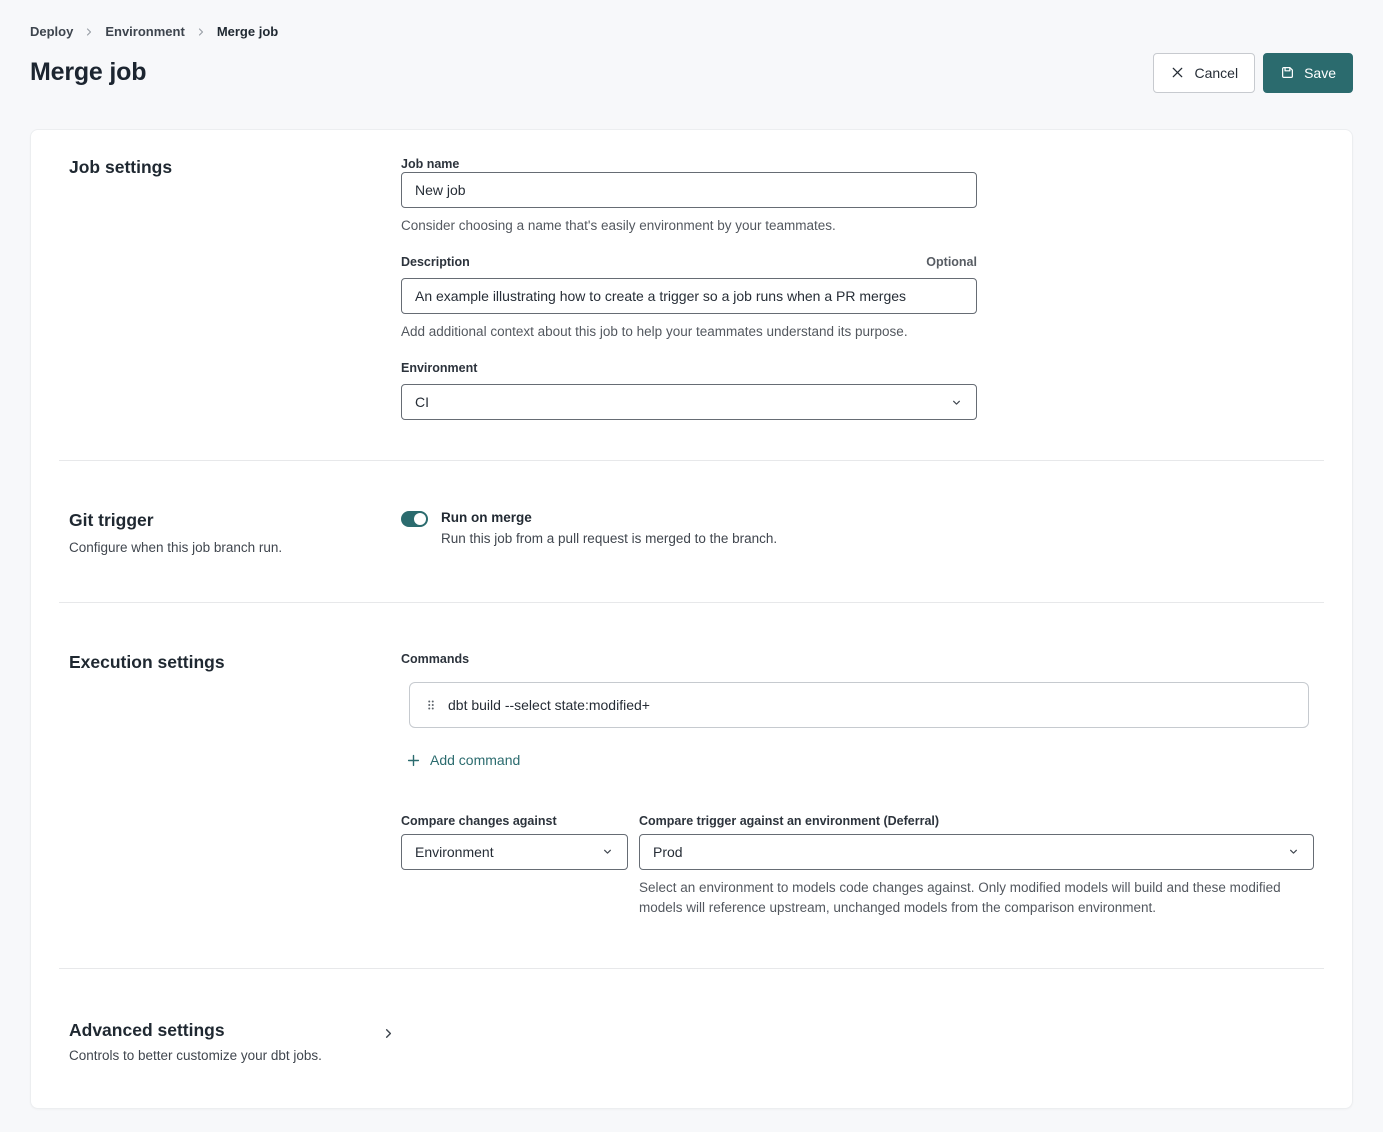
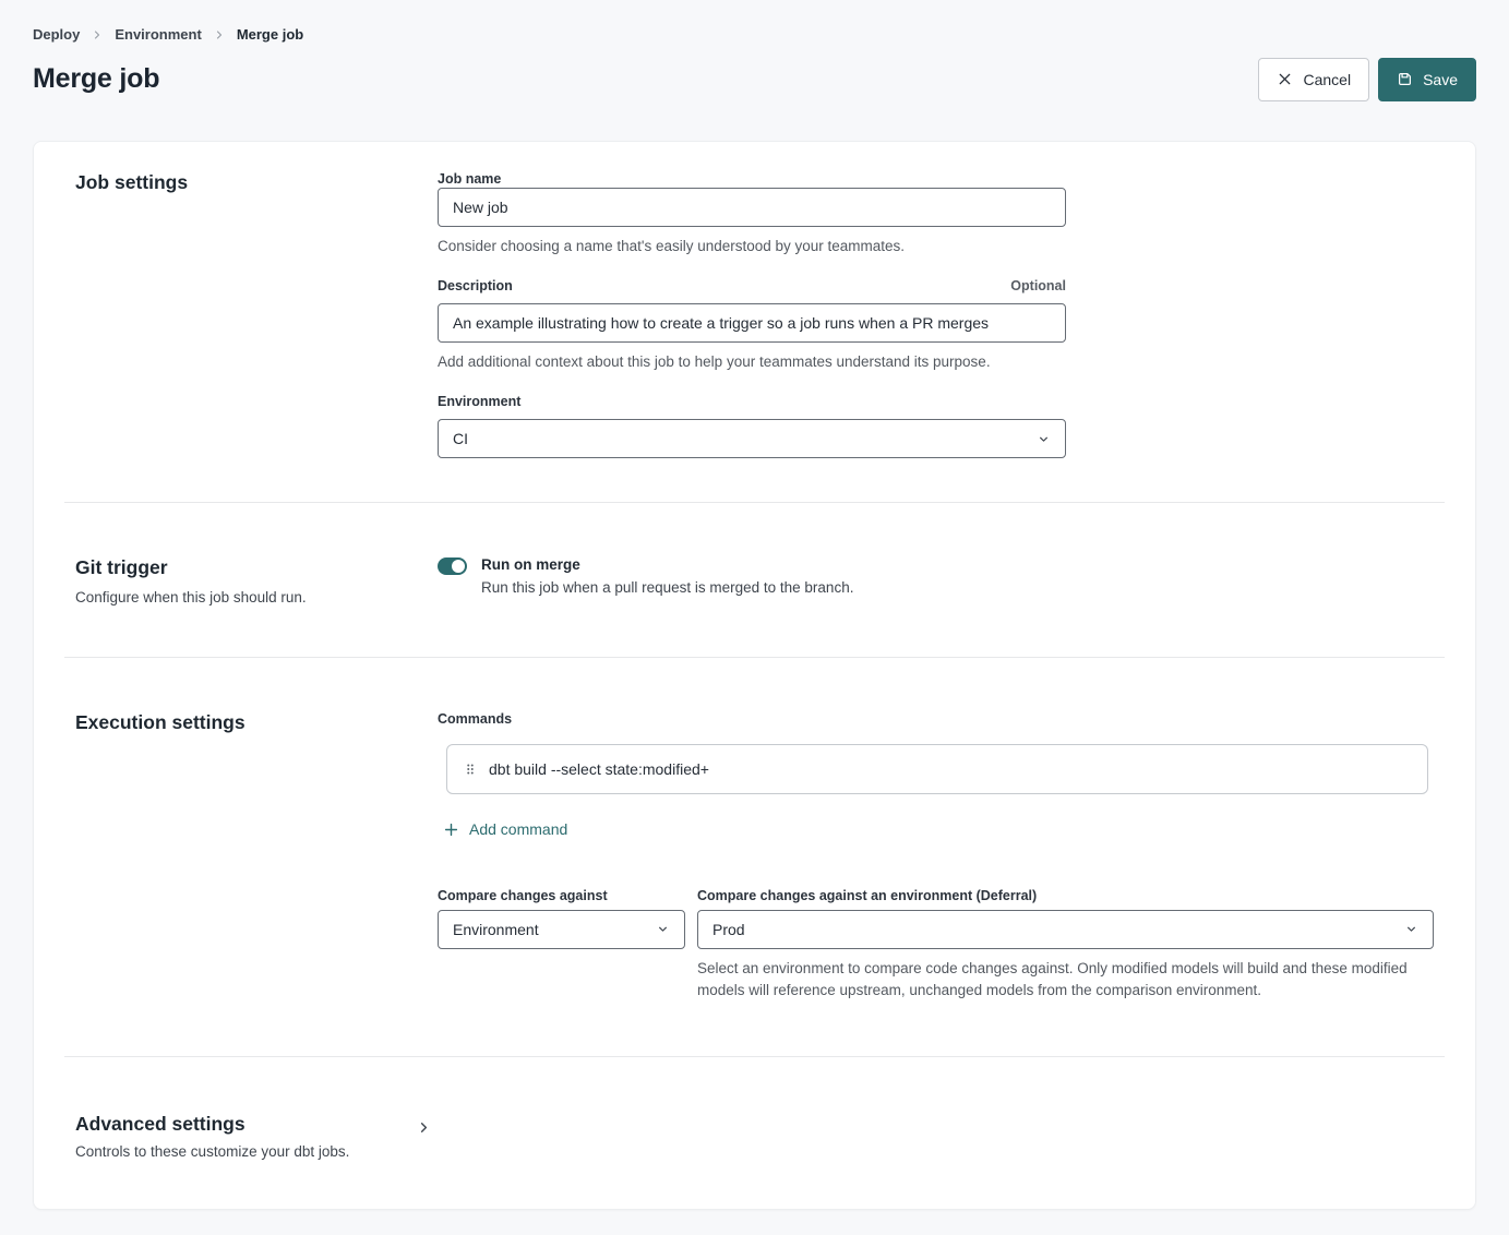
  Deploy
  Environment
  Merge job
  Merge job
  Cancel
  Save
  Job settings
  Job name
  New job
- Consider choosing a name that's easily environment by your teammates.
+ Consider choosing a name that's easily understood by your teammates.
  Description
  Optional
  An example illustrating how to create a trigger so a job runs when a PR merges
  Add additional context about this job to help your teammates understand its purpose.
  Environment
  CI
  Git trigger
- Configure when this job branch run.
+ Configure when this job should run.
  Run on merge
- Run this job from a pull request is merged to the branch.
+ Run this job when a pull request is merged to the branch.
  Execution settings
  Commands
  dbt build --select state:modified+
  Add command
  Compare changes against
  Environment
- Compare trigger against an environment (Deferral)
+ Compare changes against an environment (Deferral)
  Prod
- Select an environment to models code changes against. Only modified models will build and these modified models will reference upstream, unchanged models from the comparison environment.
+ Select an environment to compare code changes against. Only modified models will build and these modified models will reference upstream, unchanged models from the comparison environment.
  Advanced settings
- Controls to better customize your dbt jobs.
+ Controls to these customize your dbt jobs.
